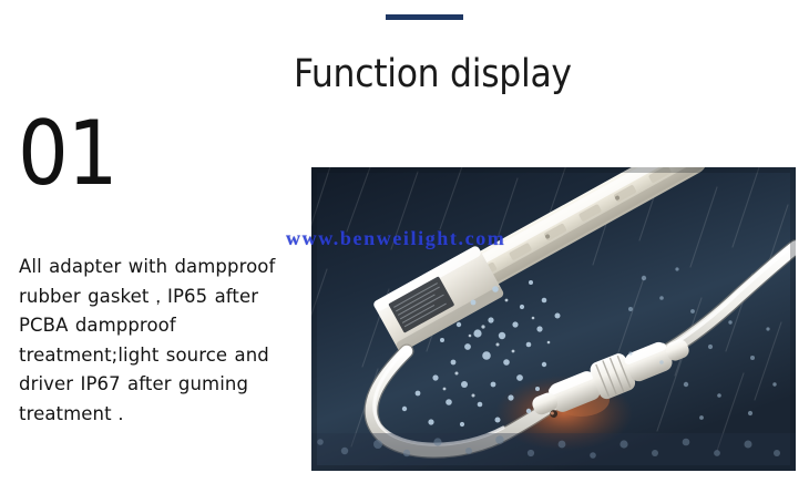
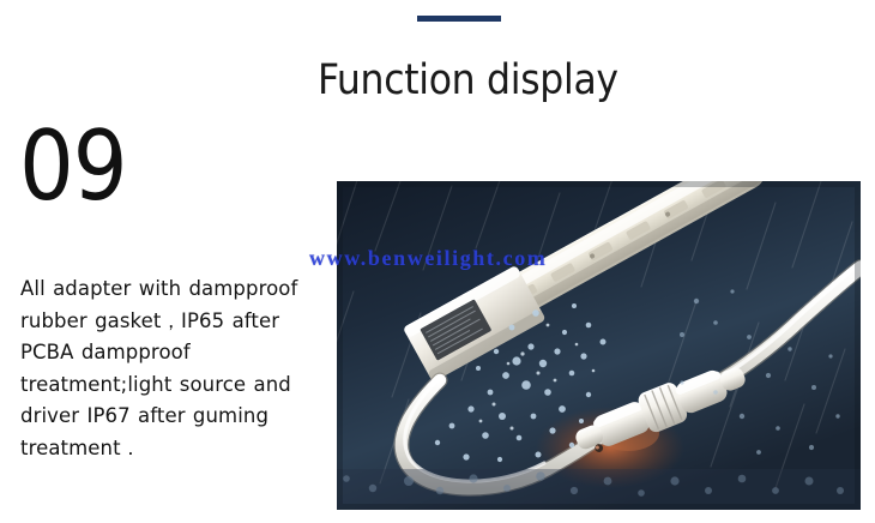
  Function display
- 01
+ 09
  All adapter with dampproof rubber gasket，IP65 after PCBA dampproof treatment;light source and driver IP67 after guming treatment．
  www.benweilight.com
